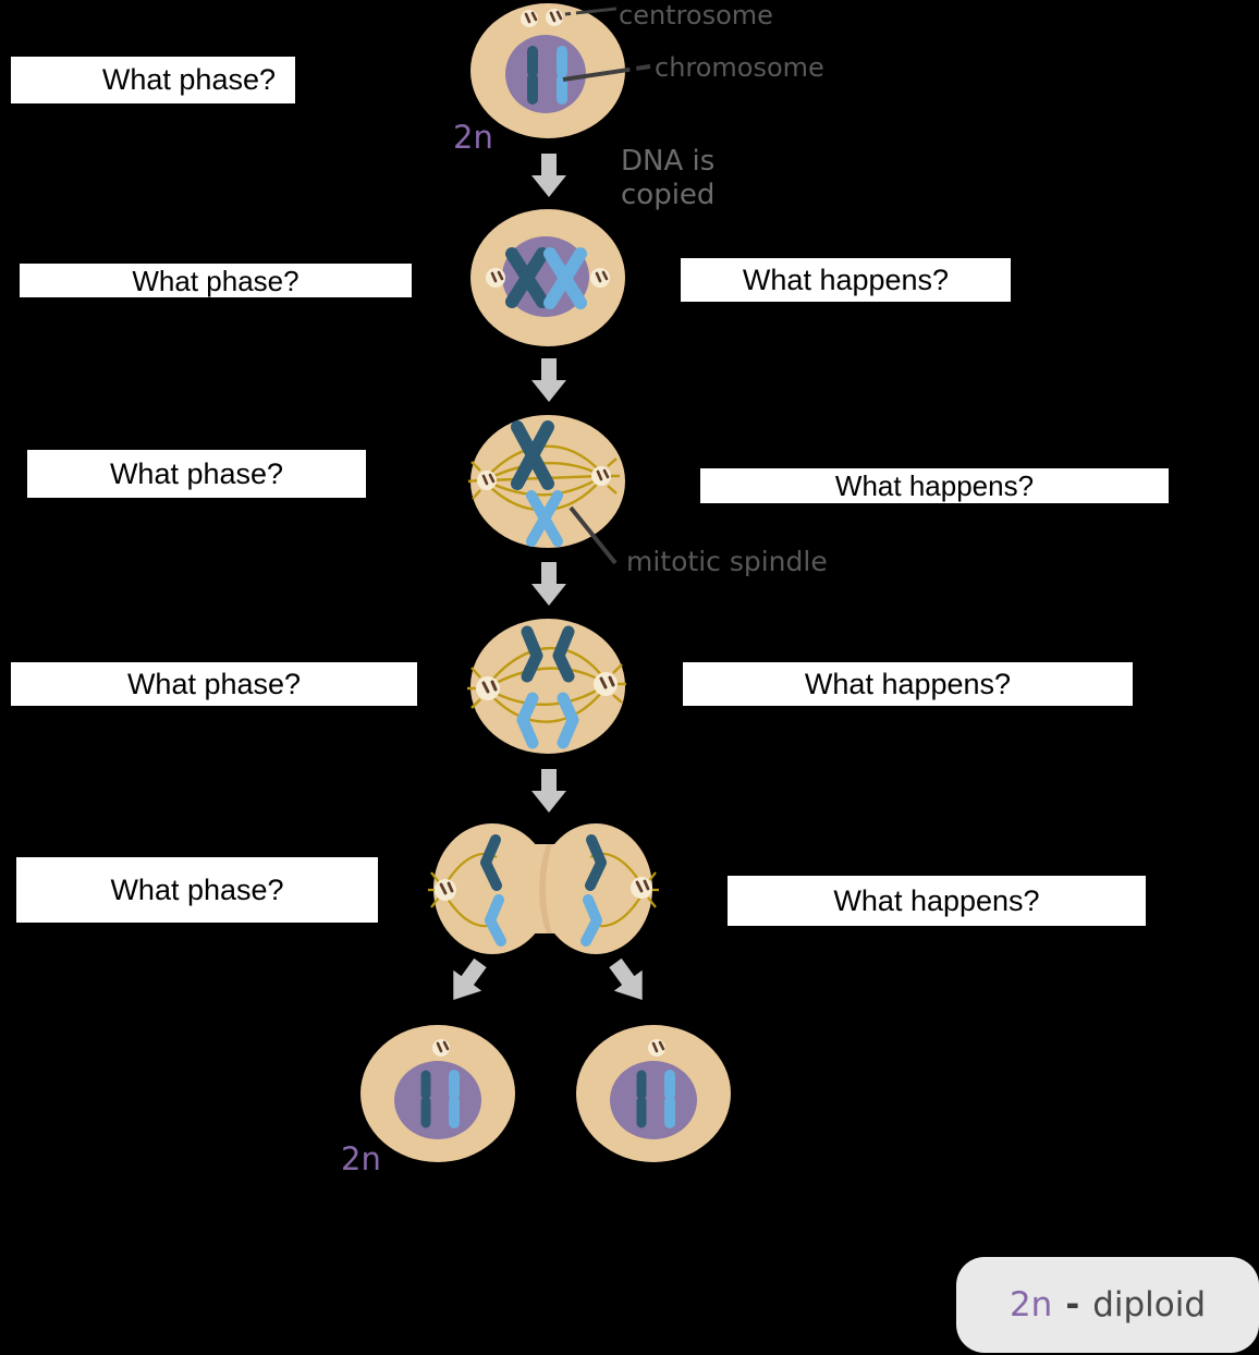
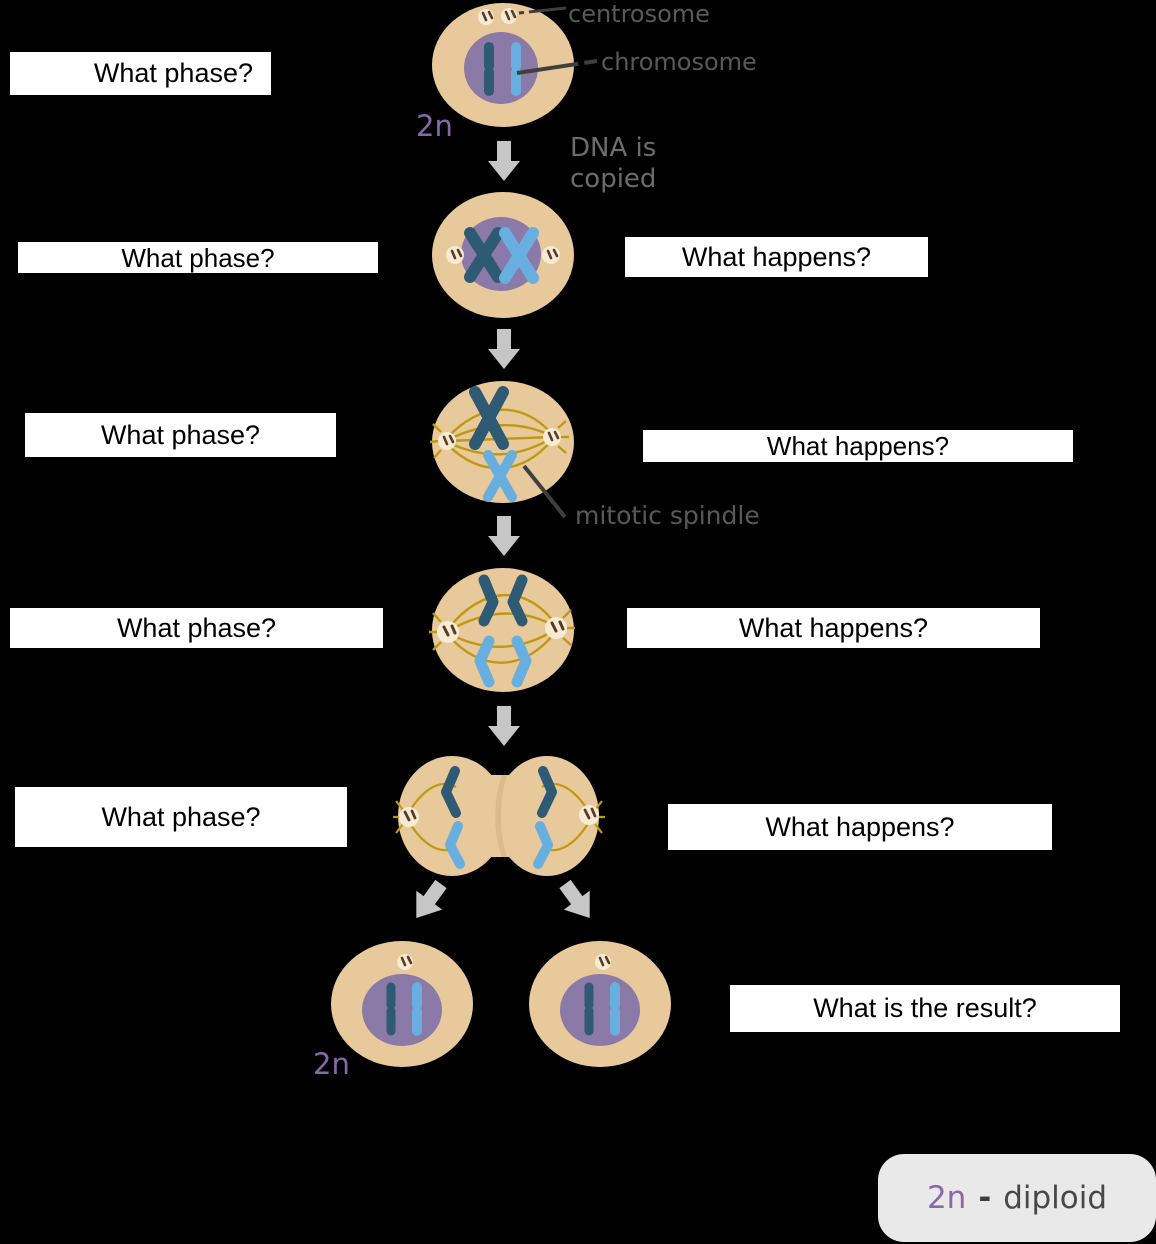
  What phase?
  What phase?
  What happens?
  What phase?
  What happens?
  What phase?
  What happens?
  What phase?
  What happens?
+ What is the result?
  centrosome
  chromosome
  DNA is
  copied
  mitotic spindle
  2n
  2n
  2n
  -
  diploid
